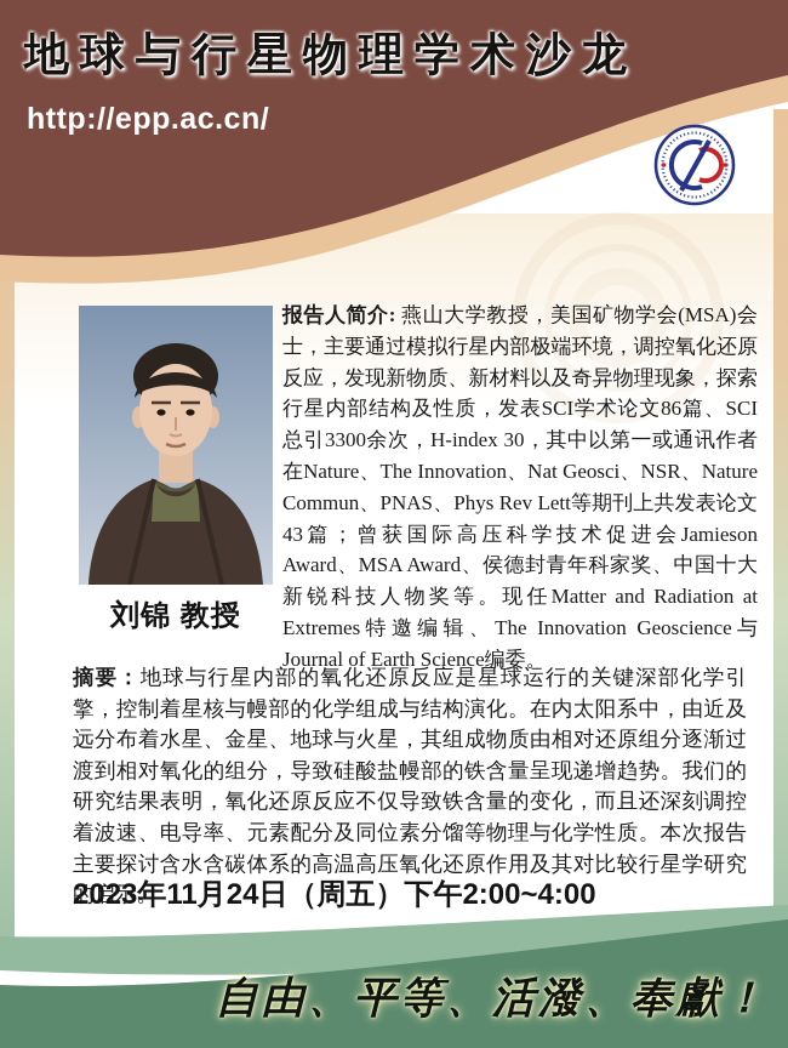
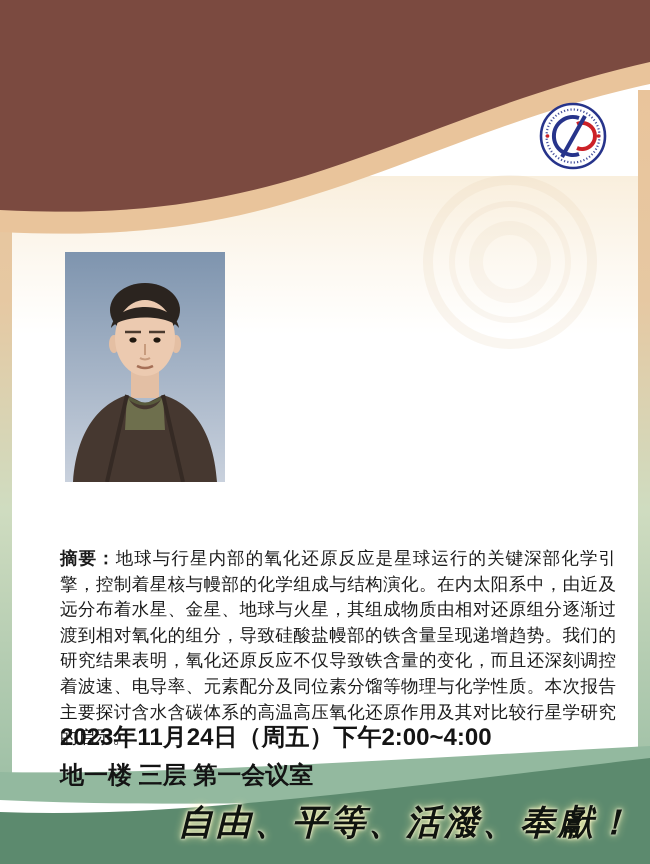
- 地球与行星物理学术沙龙
- http://epp.ac.cn/
- 刘锦 教授
- 报告人简介: 燕山大学教授，美国矿物学会(MSA)会士，主要通过模拟行星内部极端环境，调控氧化还原反应，发现新物质、新材料以及奇异物理现象，探索行星内部结构及性质，发表SCI学术论文86篇、SCI总引3300余次，H-index 30，其中以第一或通讯作者在Nature、The Innovation、Nat Geosci、NSR、Nature Commun、PNAS、Phys Rev Lett等期刊上共发表论文43篇；曾获国际高压科学技术促进会Jamieson Award、MSA Award、侯德封青年科家奖、中国十大新锐科技人物奖等。现任Matter and Radiation at Extremes特邀编辑、The Innovation Geoscience与Journal of Earth Science编委。
  摘要：地球与行星内部的氧化还原反应是星球运行的关键深部化学引擎，控制着星核与幔部的化学组成与结构演化。在内太阳系中，由近及远分布着水星、金星、地球与火星，其组成物质由相对还原组分逐渐过渡到相对氧化的组分，导致硅酸盐幔部的铁含量呈现递增趋势。我们的研究结果表明，氧化还原反应不仅导致铁含量的变化，而且还深刻调控着波速、电导率、元素配分及同位素分馏等物理与化学性质。本次报告主要探讨含水含碳体系的高温高压氧化还原作用及其对比较行星学研究的启示。
  2023年11月24日（周五）下午2:00~4:00
+ 地一楼 三层 第一会议室
  自由、平等、活潑、奉獻！
